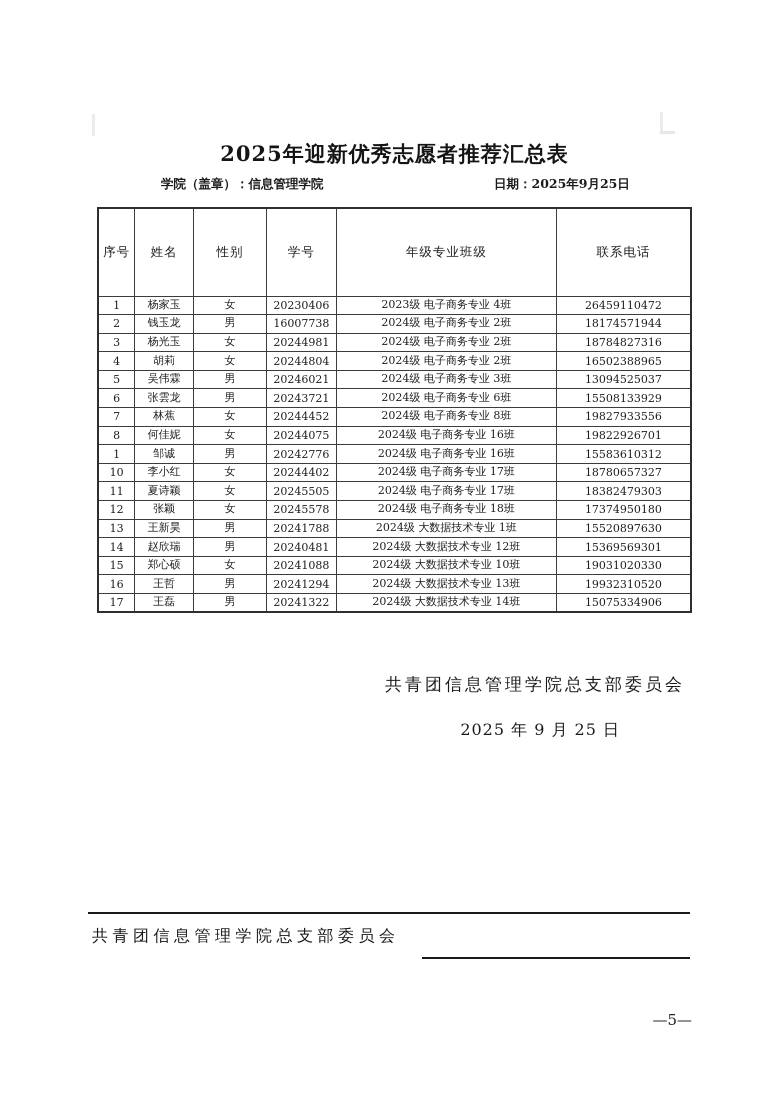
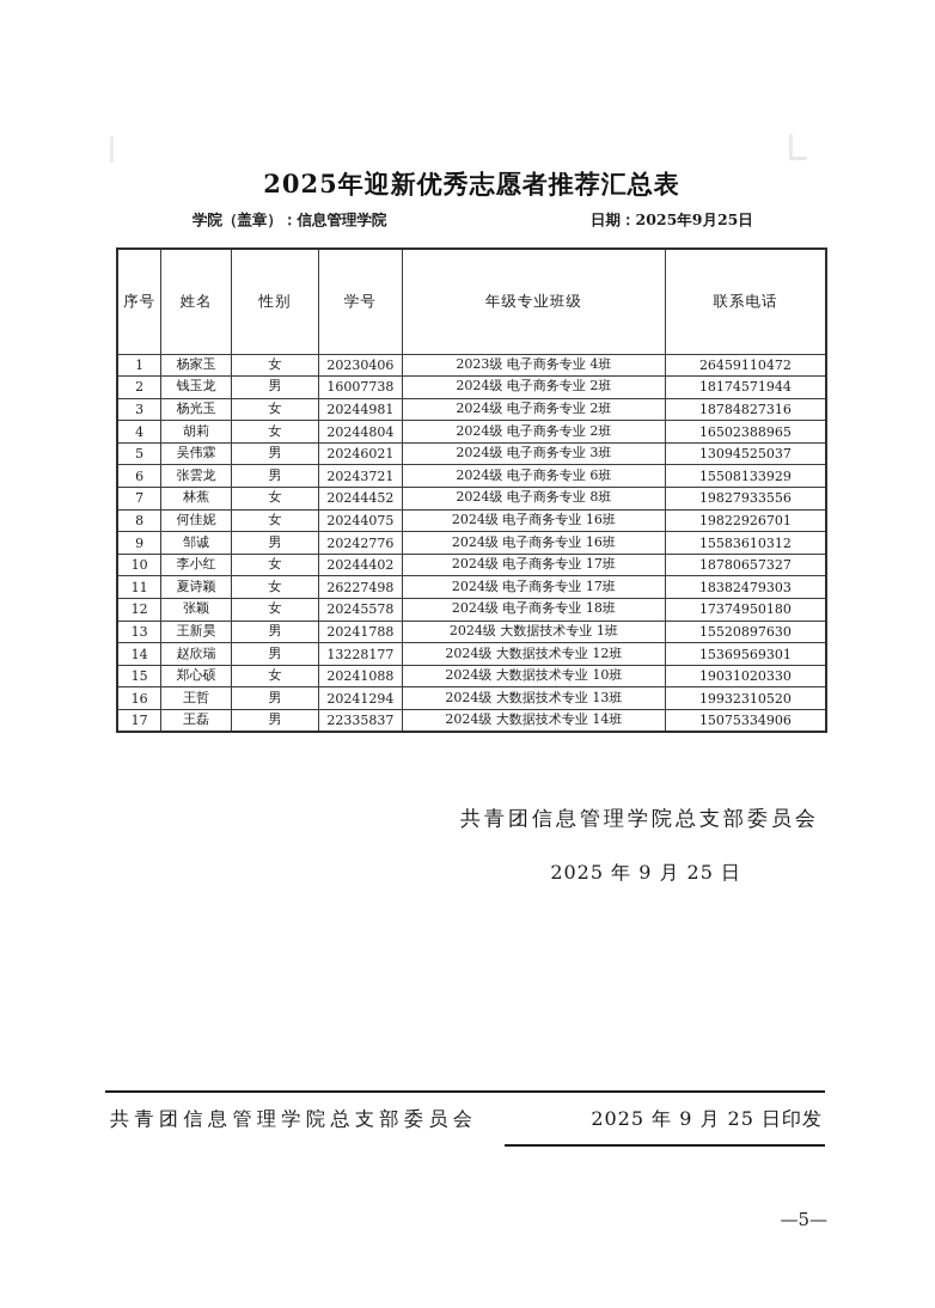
  2025年迎新优秀志愿者推荐汇总表
  学院（盖章）：信息管理学院
  日期：2025年9月25日
  序号	姓名	性别	学号	年级专业班级	联系电话
  1	杨家玉	女	20230406	2023级 电子商务专业 4班	26459110472
  2	钱玉龙	男	16007738	2024级 电子商务专业 2班	18174571944
  3	杨光玉	女	20244981	2024级 电子商务专业 2班	18784827316
  4	胡莉	女	20244804	2024级 电子商务专业 2班	16502388965
  5	吴伟霖	男	20246021	2024级 电子商务专业 3班	13094525037
  6	张雲龙	男	20243721	2024级 电子商务专业 6班	15508133929
  7	林蕉	女	20244452	2024级 电子商务专业 8班	19827933556
  8	何佳妮	女	20244075	2024级 电子商务专业 16班	19822926701
- 1	邹诚	男	20242776	2024级 电子商务专业 16班	15583610312
+ 9	邹诚	男	20242776	2024级 电子商务专业 16班	15583610312
  10	李小红	女	20244402	2024级 电子商务专业 17班	18780657327
- 11	夏诗颖	女	20245505	2024级 电子商务专业 17班	18382479303
+ 11	夏诗颖	女	26227498	2024级 电子商务专业 17班	18382479303
  12	张颖	女	20245578	2024级 电子商务专业 18班	17374950180
  13	王新昊	男	20241788	2024级 大数据技术专业 1班	15520897630
- 14	赵欣瑞	男	20240481	2024级 大数据技术专业 12班	15369569301
+ 14	赵欣瑞	男	13228177	2024级 大数据技术专业 12班	15369569301
  15	郑心硕	女	20241088	2024级 大数据技术专业 10班	19031020330
  16	王哲	男	20241294	2024级 大数据技术专业 13班	19932310520
- 17	王磊	男	20241322	2024级 大数据技术专业 14班	15075334906
+ 17	王磊	男	22335837	2024级 大数据技术专业 14班	15075334906
  共青团信息管理学院总支部委员会
  2025 年 9 月 25 日
  共青团信息管理学院总支部委员会
+ 2025 年 9 月 25 日印发
  —5—
